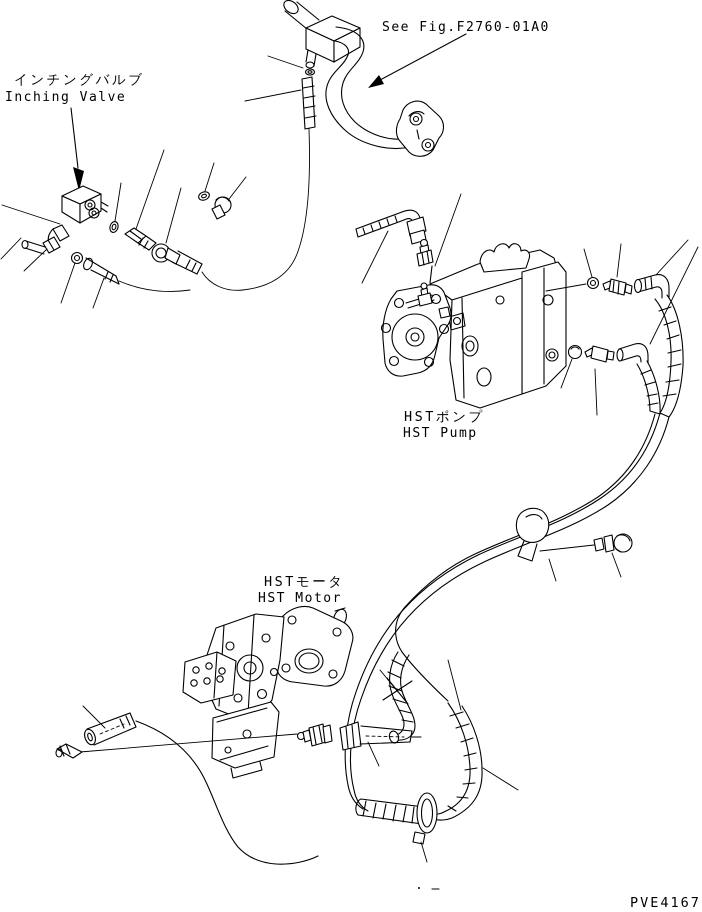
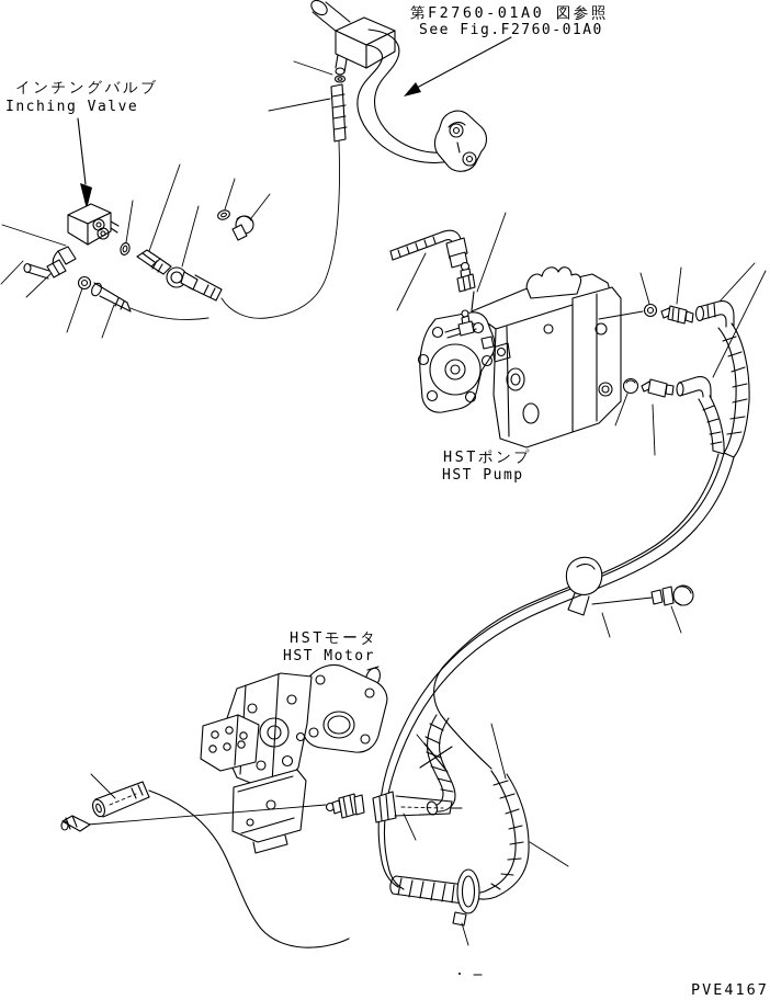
+ 第F2760-01A0 図参照
  See Fig.F2760-01A0
  インチングバルブ
  Inching Valve
  HSTポンプ
  HST Pump
  HSTモータ
  HST Motor
  PVE4167
